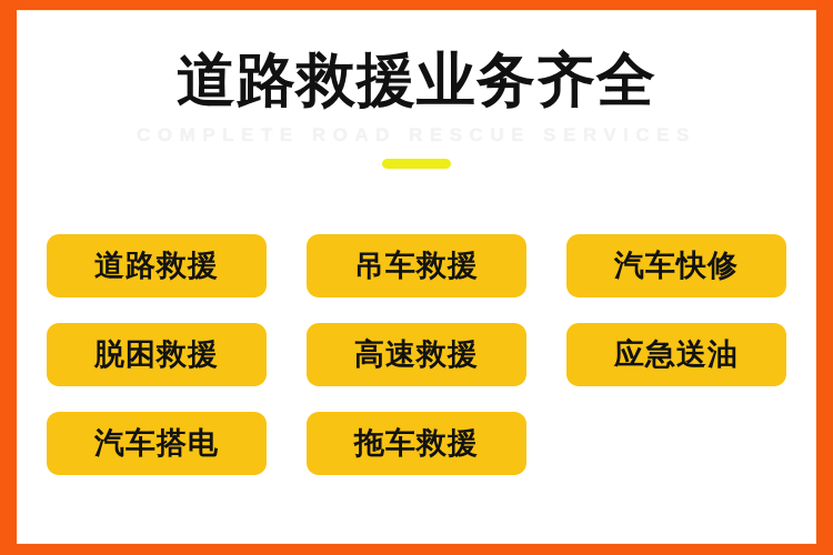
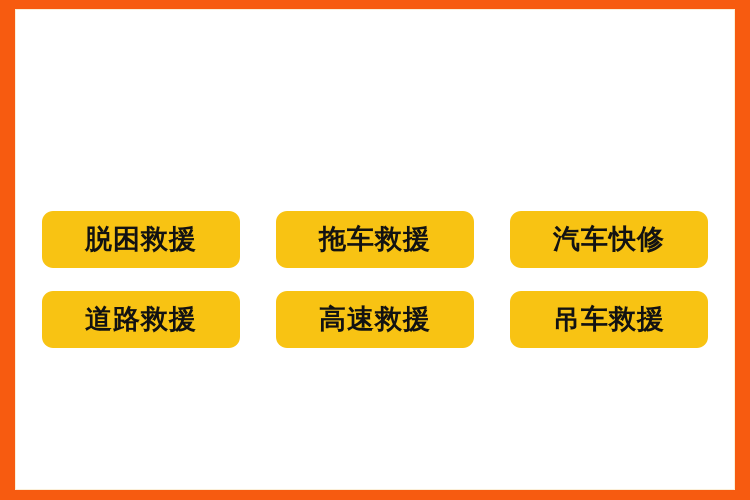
- 道路救援业务齐全
- 道路救援
+ 脱困救援
- 吊车救援
+ 拖车救援
  汽车快修
- 脱困救援
+ 道路救援
  高速救援
- 应急送油
- 汽车搭电
- 拖车救援
+ 吊车救援
